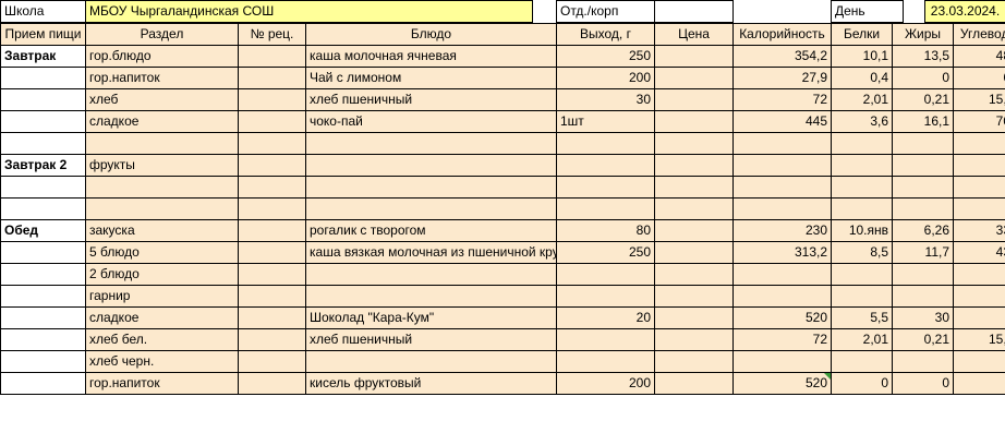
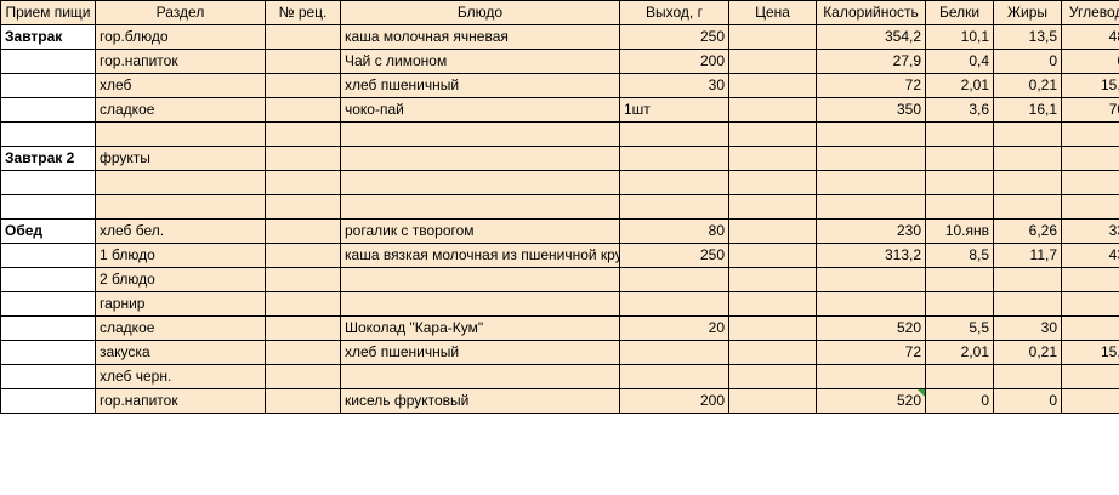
- Школа	МБОУ Чыргаландинская СОШ		Отд./корп			День		23.03.2024.
  Прием пищи	Раздел	№ рец.	Блюдо	Выход, г	Цена	Калорийность	Белки	Жиры	Углево
  Завтрак	гор.блюдо		каша молочная ячневая	250		354,2	10,1	13,5	4
  	гор.напиток		Чай с лимоном	200		27,9	0,4	0
  	хлеб		хлеб пшеничный	30		72	2,01	0,21	15
- 	сладкое		чоко-пай	1шт		445	3,6	16,1	7
+ 	сладкое		чоко-пай	1шт		350	3,6	16,1	7
  Завтрак 2	фрукты
- Обед	закуска		рогалик с творогом	80		230	10.янв	6,26	3
+ Обед	хлеб бел.		рогалик с творогом	80		230	10.янв	6,26	3
- 	5 блюдо		каша вязкая молочная из пшеничной кру	250		313,2	8,5	11,7	4
+ 	1 блюдо		каша вязкая молочная из пшеничной кру	250		313,2	8,5	11,7	4
  	2 блюдо
  	гарнир
  	сладкое		Шоколад "Кара-Кум"	20		520	5,5	30
- 	хлеб бел.		хлеб пшеничный			72	2,01	0,21	15
+ 	закуска		хлеб пшеничный			72	2,01	0,21	15
  	хлеб черн.
  	гор.напиток		кисель фруктовый	200		520	0	0
